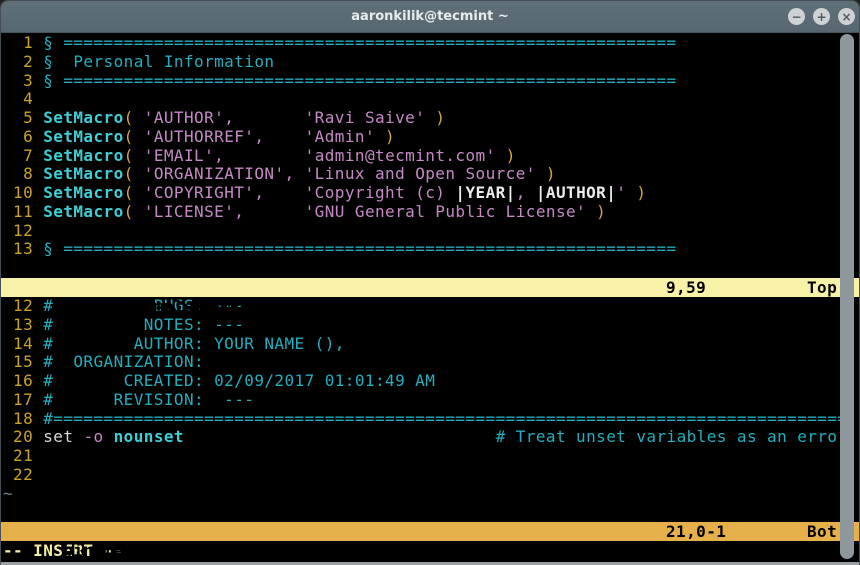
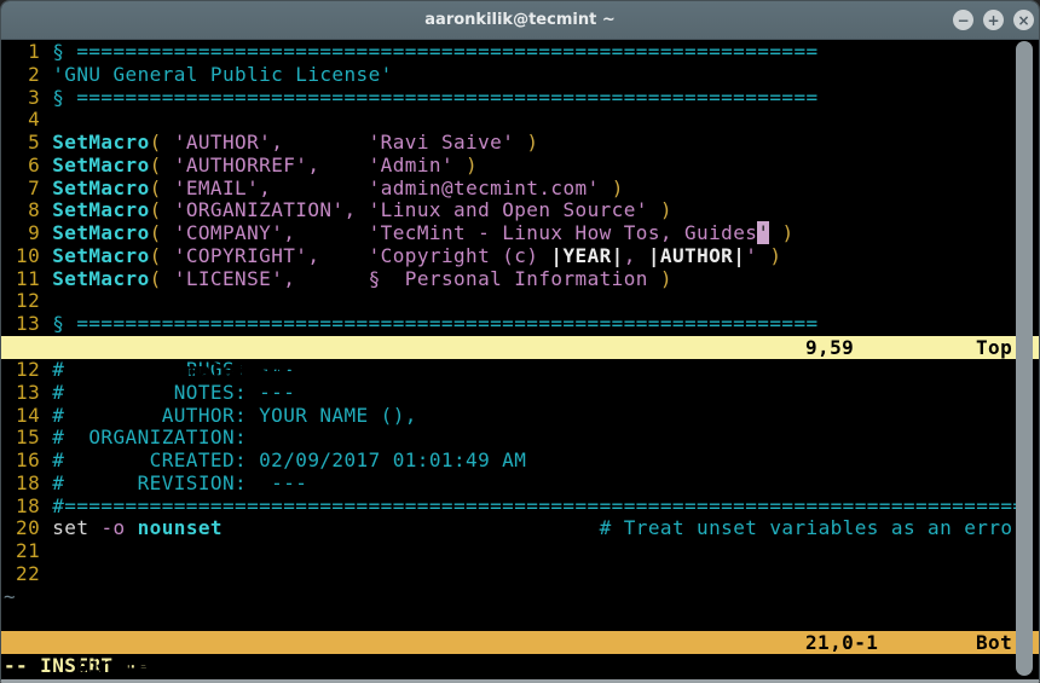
  aaronkilik@tecmint ~
  −
  +
  ×
  1 § =============================================================
- 2 § Personal Information
+ 2 'GNU General Public License'
  3 § =============================================================
  4
  5 SetMacro( 'AUTHOR', 'Ravi Saive' )
  6 SetMacro( 'AUTHORREF', 'Admin' )
  7 SetMacro( 'EMAIL', 'admin@tecmint.com' )
  8 SetMacro( 'ORGANIZATION', 'Linux and Open Source' )
+ 9 SetMacro( 'COMPANY', 'TecMint - Linux How Tos, Guides' )
  10 SetMacro( 'COPYRIGHT', 'Copyright (c) |YEAR|, |AUTHOR|' )
- 11 SetMacro( 'LICENSE', 'GNU General Public License' )
+ 11 SetMacro( 'LICENSE', § Personal Information )
  12
  13 § =============================================================
  ~/.vim/templates/personal.templates [+]
  9,59
  Top
  NOTES: ---
  AUTHOR: YOUR NAME (),
  # ORGANIZATION:
  16 # CREATED: 02/09/2017 01:01:49 AM
- 17 # REVISION: ---
+ 18 # REVISION: ---
  18 #==============================================================================
  20 set -o nounset # Treat unset variables as an erro
  21
  22
  ~
  bin/test.sh
  21,0-1
  Bot
